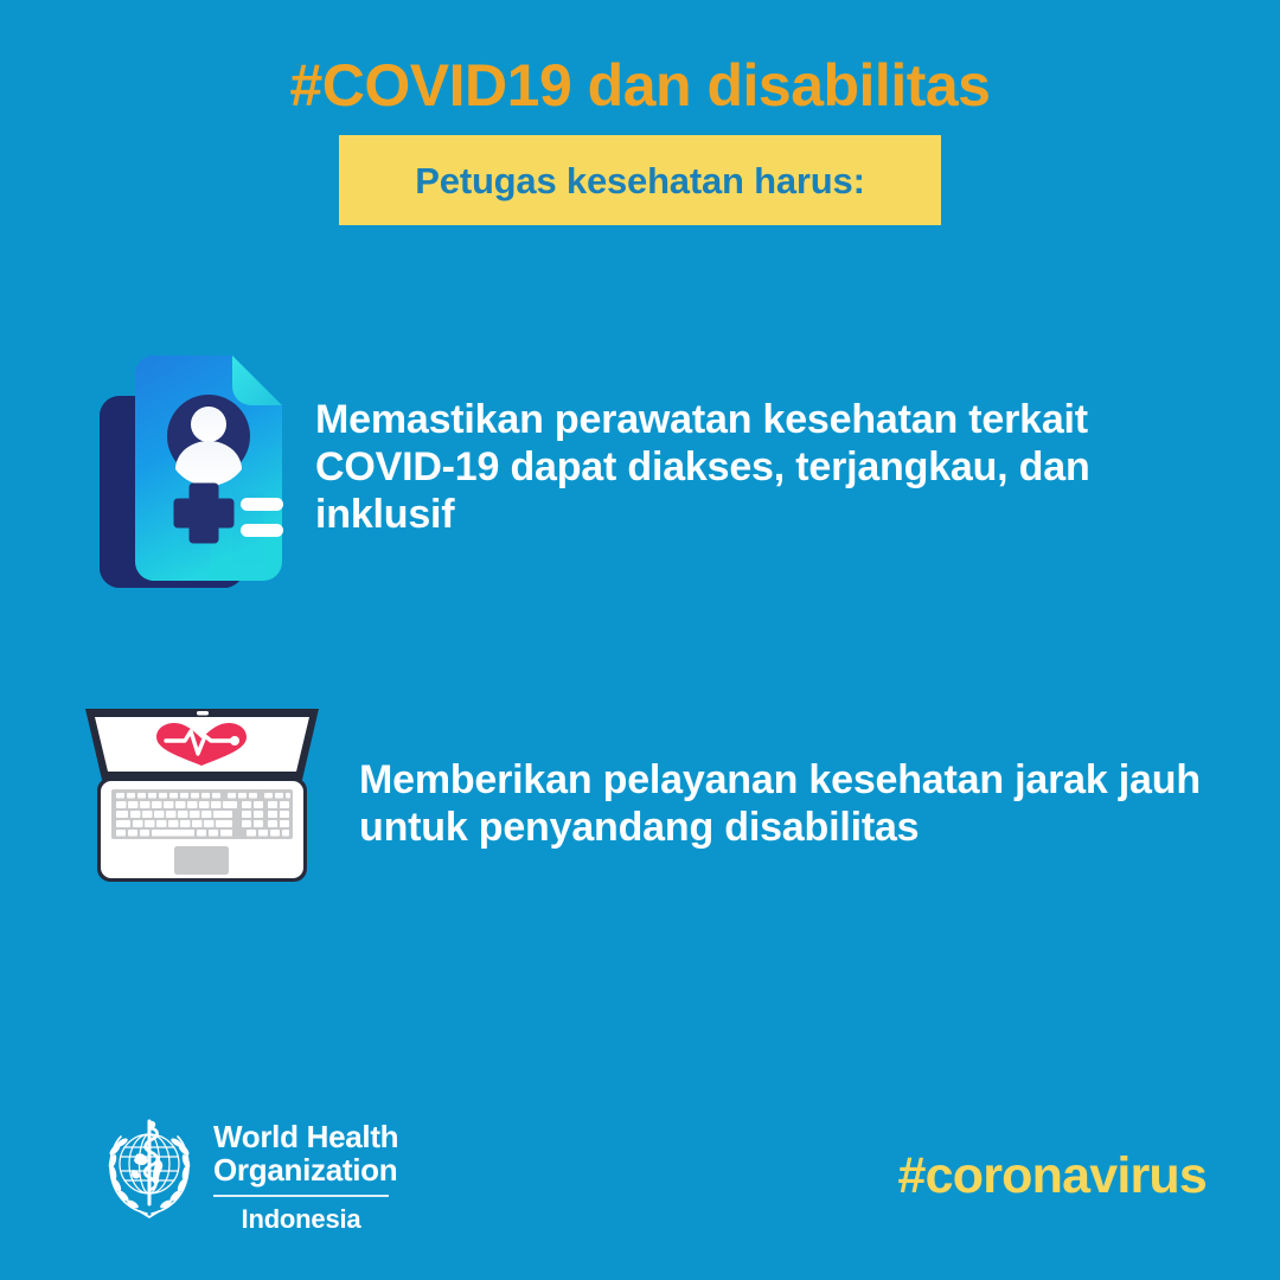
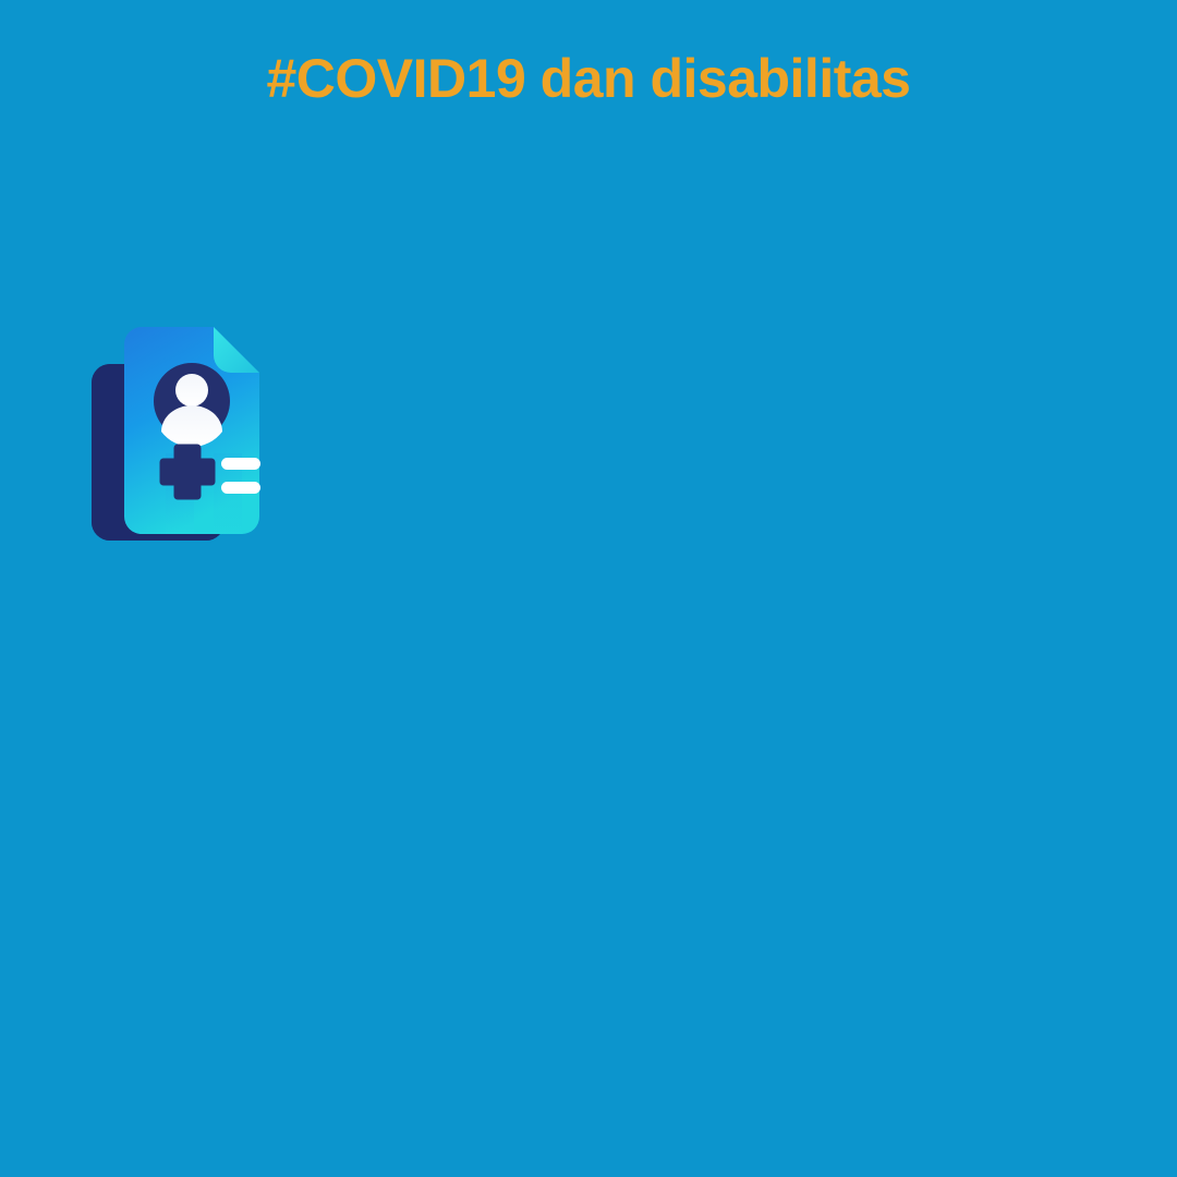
  #COVID19 dan disabilitas
- Petugas kesehatan harus:
- Memastikan perawatan kesehatan terkait COVID-19 dapat diakses, terjangkau, dan inklusif
- Memberikan pelayanan kesehatan jarak jauh untuk penyandang disabilitas
- World Health
- Organization
- Indonesia
- #coronavirus
